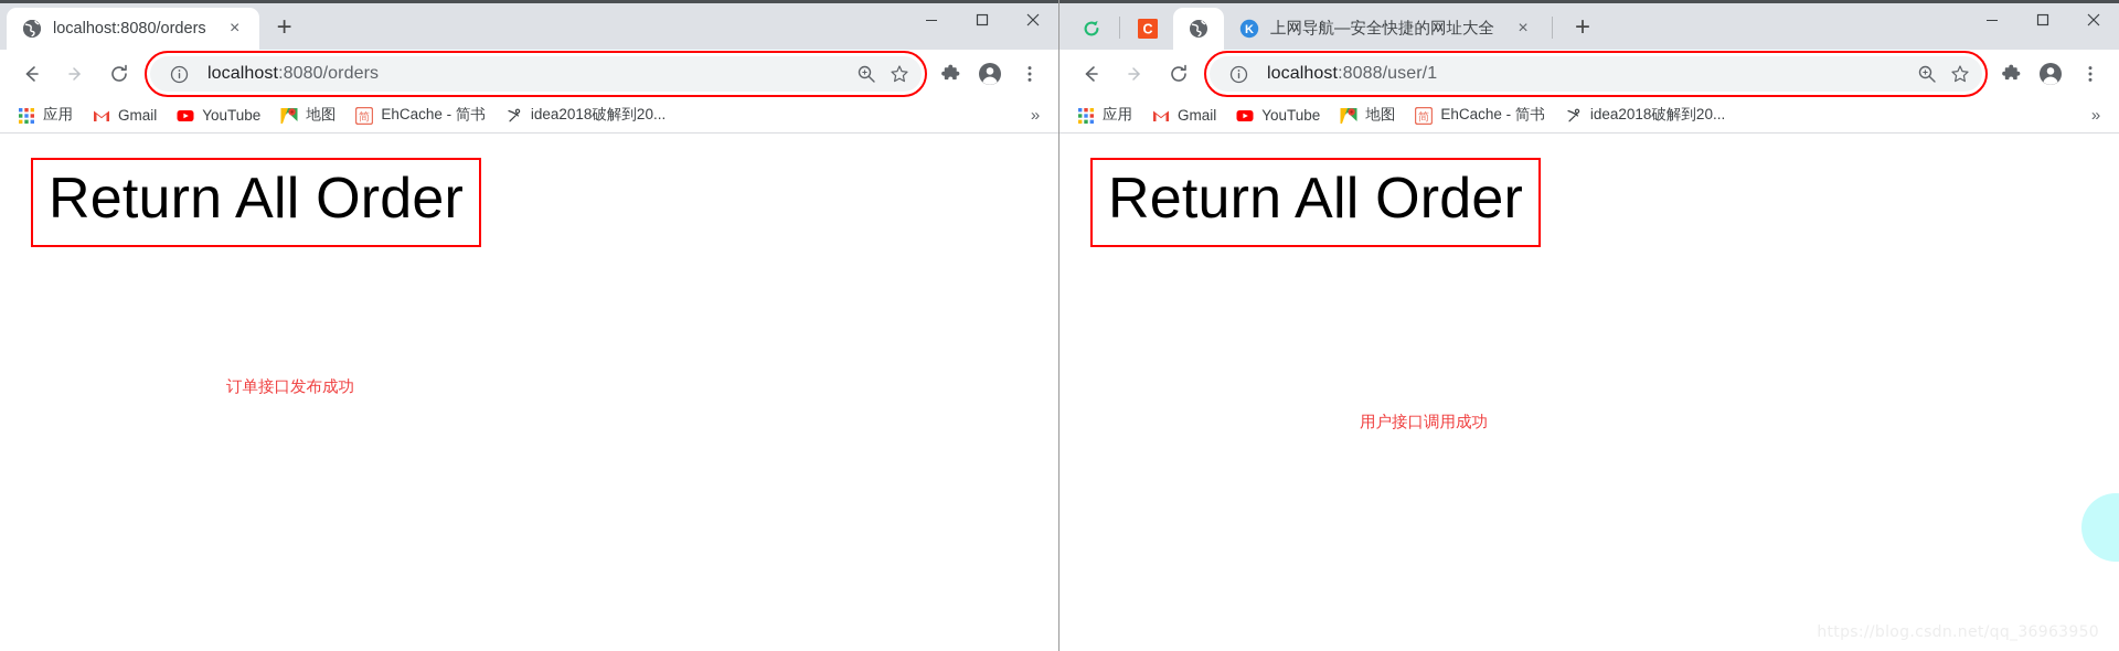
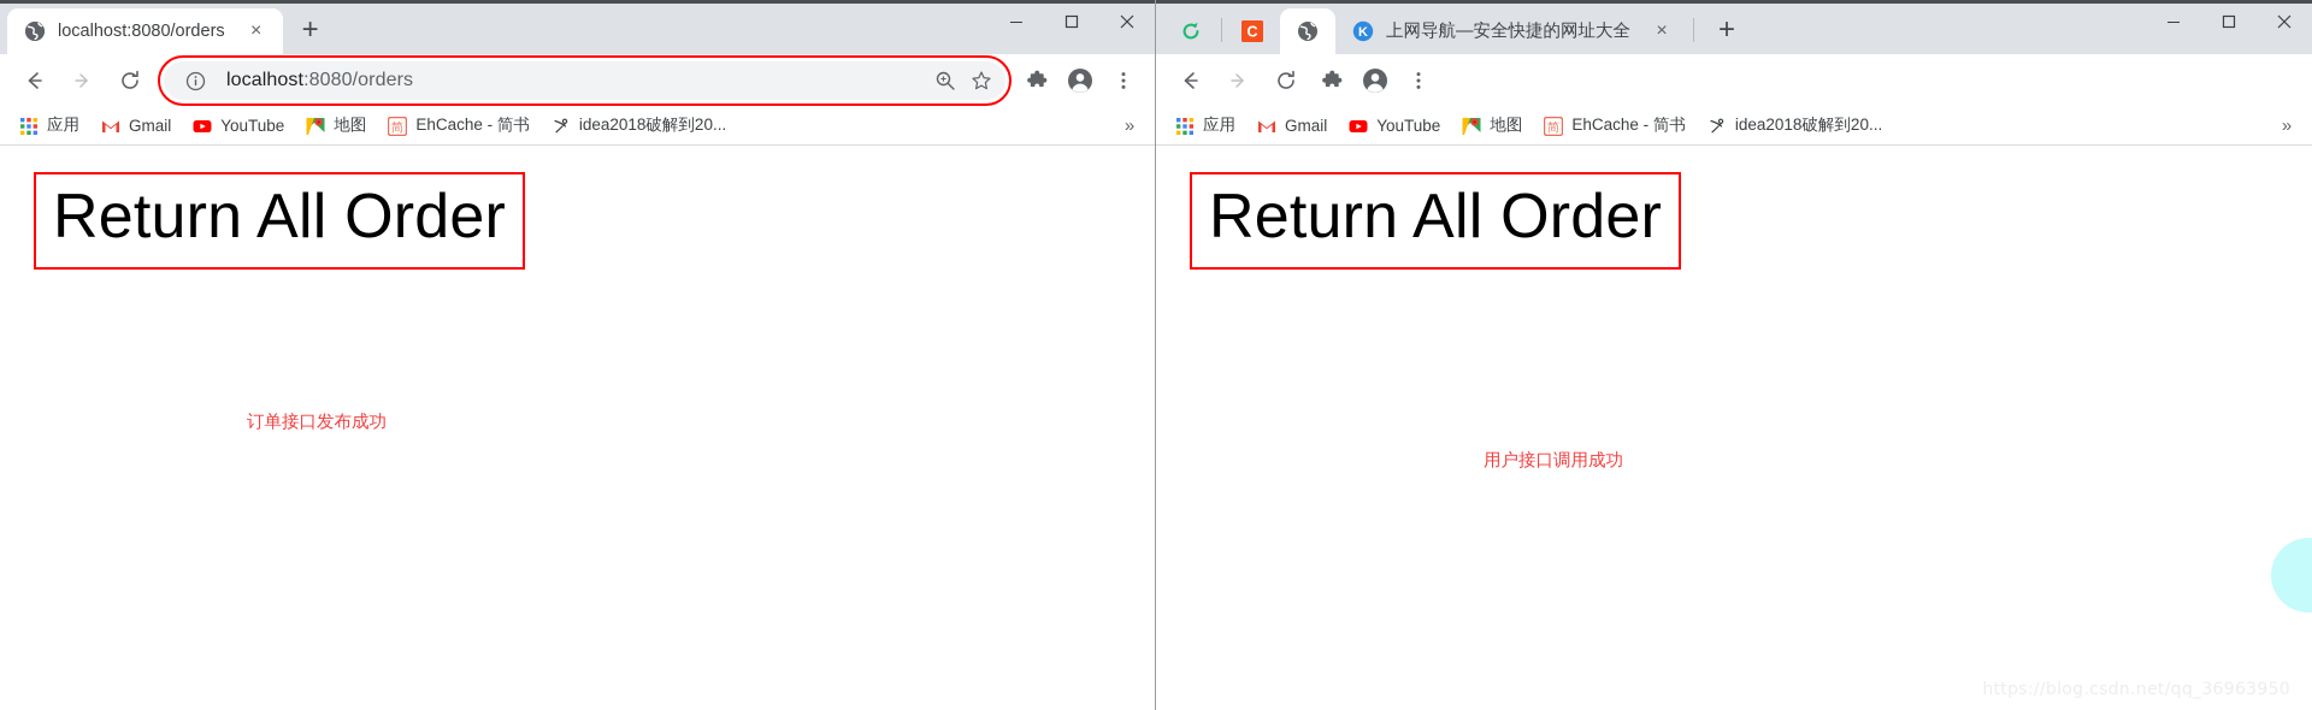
  localhost:8080/orders
  ×
  +
  localhost:8080/orders
  应用
  Gmail
  YouTube
  地图
  简
  EhCache - 简书
  idea2018破解到20...
  »
  Return All Order
  订单接口发布成功
  C
  K
  上网导航—安全快捷的网址大全
  ×
  +
- localhost:8088/user/1
  应用
  Gmail
  YouTube
  地图
  简
  EhCache - 简书
  idea2018破解到20...
  »
  Return All Order
  用户接口调用成功
